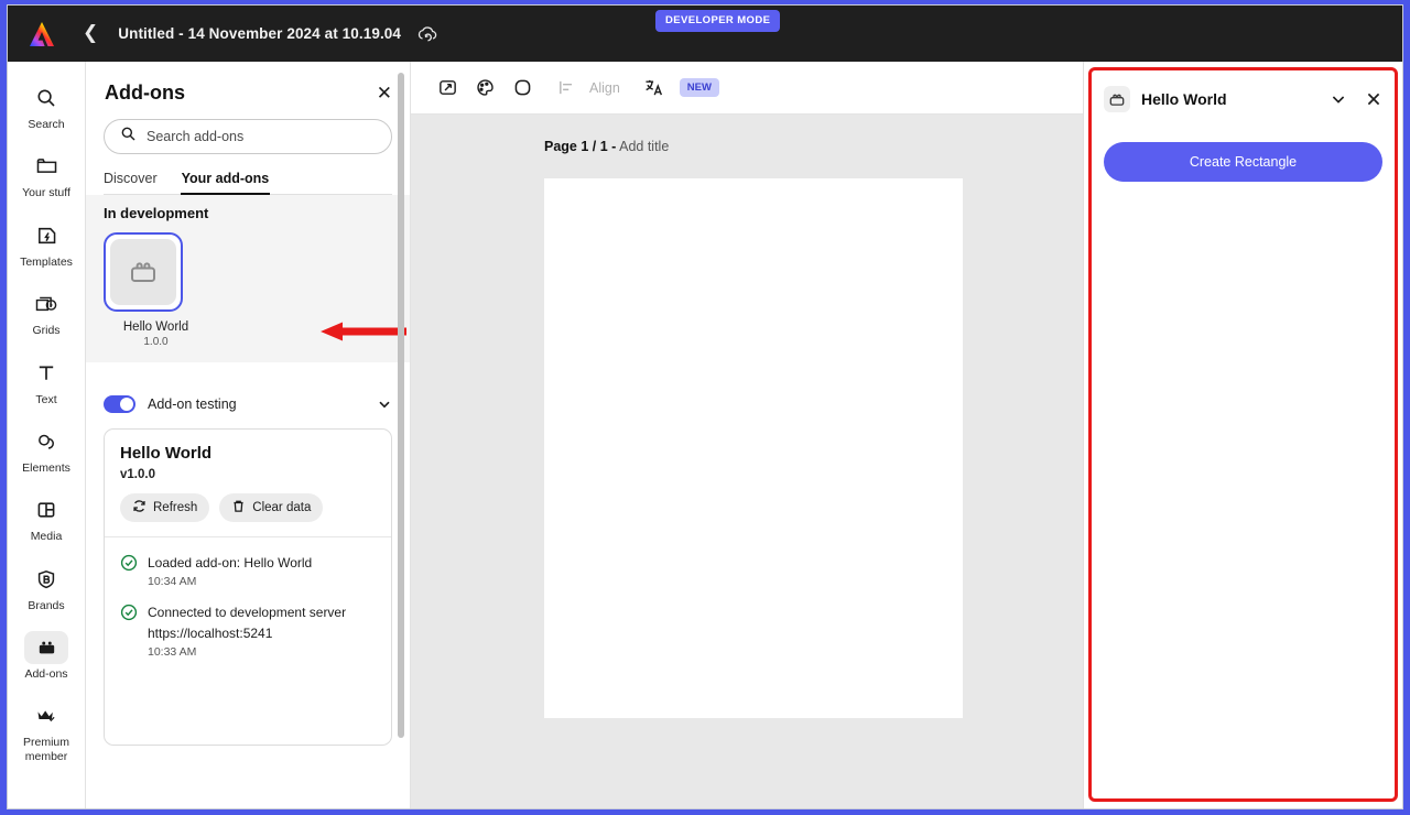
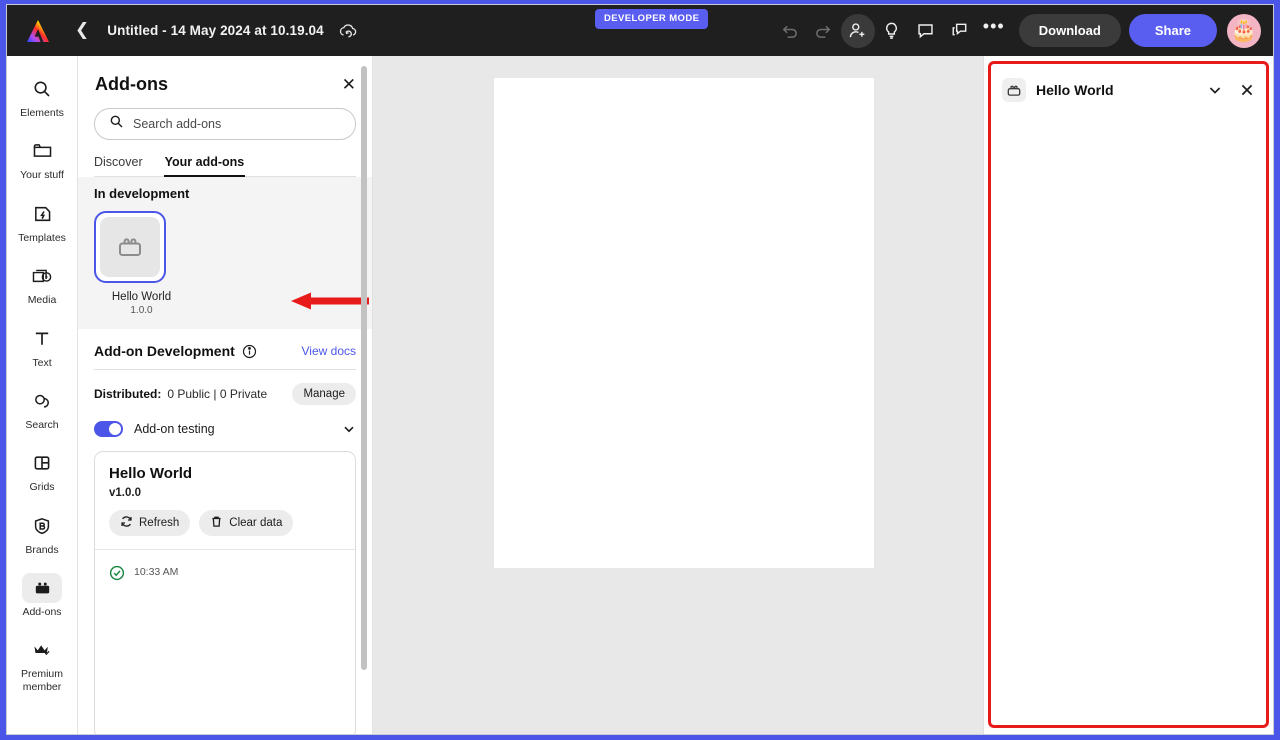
  ❮
- Untitled - 14 November 2024 at 10.19.04
+ Untitled - 14 May 2024 at 10.19.04
  DEVELOPER MODE
+ •••
+ Download
+ Share
+ 🎂
- Search
+ Elements
  Your stuff
  Templates
- Grids
+ Media
  Text
- Elements
+ Search
- Media
+ Grids
  Brands
  Add-ons
  Premium
  member
  Add-ons
  ✕
  Search add-ons
  Discover
  Your add-ons
  In development
  Hello World
  1.0.0
+ Add-on Development
+ View docs
+ Distributed:
+ 0 Public | 0 Private
+ Manage
  Add-on testing
  Hello World
  v1.0.0
  Refresh
  Clear data
- Loaded add-on: Hello World
- 10:34 AM
- Connected to development server https://localhost:5241
  10:33 AM
- Align
- NEW
- Page 1 / 1 - Add title
  Hello World
- Create Rectangle
